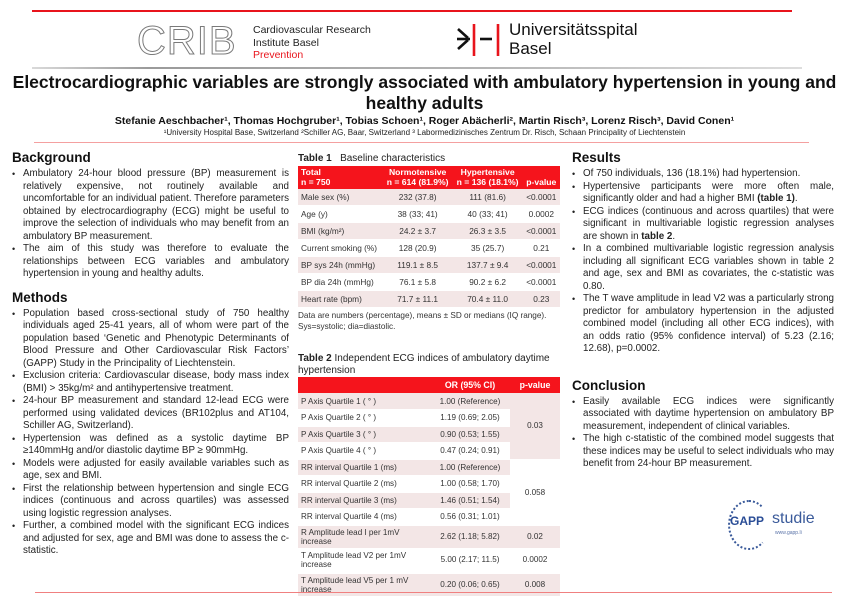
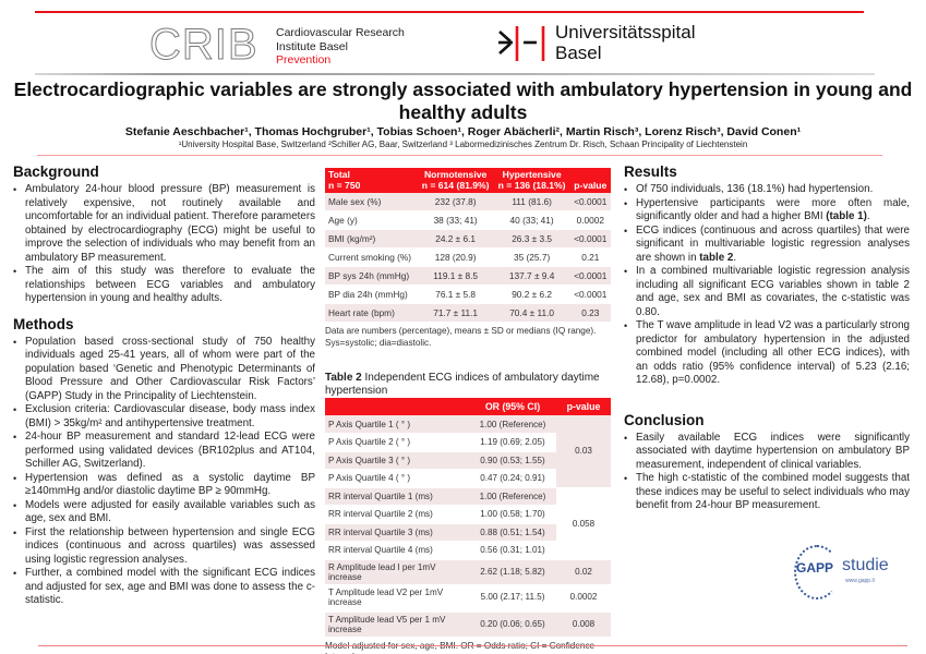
  CRIB
  Cardiovascular Research
  Institute Basel
  Prevention
  Universitätsspital
  Basel
  Electrocardiographic variables are strongly associated with ambulatory hypertension in young and healthy adults
  Stefanie Aeschbacher¹, Thomas Hochgruber¹, Tobias Schoen¹, Roger Abächerli², Martin Risch³, Lorenz Risch³, David Conen¹
  ¹University Hospital Base, Switzerland ²Schiller AG, Baar, Switzerland ³ Labormedizinisches Zentrum Dr. Risch, Schaan Principality of Liechtenstein
  Background
  Ambulatory 24-hour blood pressure (BP) measurement is relatively expensive, not routinely available and uncomfortable for an individual patient. Therefore parameters obtained by electrocardiography (ECG) might be useful to improve the selection of individuals who may benefit from an ambulatory BP measurement.
  The aim of this study was therefore to evaluate the relationships between ECG variables and ambulatory hypertension in young and healthy adults.
  Methods
  Population based cross-sectional study of 750 healthy individuals aged 25-41 years, all of whom were part of the population based ‘Genetic and Phenotypic Determinants of Blood Pressure and Other Cardiovascular Risk Factors’ (GAPP) Study in the Principality of Liechtenstein.
  Exclusion criteria: Cardiovascular disease, body mass index (BMI) > 35kg/m² and antihypertensive treatment.
  24-hour BP measurement and standard 12-lead ECG were performed using validated devices (BR102plus and AT104, Schiller AG, Switzerland).
  Hypertension was defined as a systolic daytime BP ≥140mmHg and/or diastolic daytime BP ≥ 90mmHg.
  Models were adjusted for easily available variables such as age, sex and BMI.
  First the relationship between hypertension and single ECG indices (continuous and across quartiles) was assessed using logistic regression analyses.
  Further, a combined model with the significant ECG indices and adjusted for sex, age and BMI was done to assess the c-statistic.
- Table 1 Baseline characteristics
  Totaln = 750	Normotensiven = 614 (81.9%)	Hypertensiven = 136 (18.1%)	p-value
  Male sex (%)	232 (37.8)	111 (81.6)	<0.0001
  Age (y)	38 (33; 41)	40 (33; 41)	0.0002
- BMI (kg/m²)	24.2 ± 3.7	26.3 ± 3.5	<0.0001
+ BMI (kg/m²)	24.2 ± 6.1	26.3 ± 3.5	<0.0001
  Current smoking (%)	128 (20.9)	35 (25.7)	0.21
  BP sys 24h (mmHg)	119.1 ± 8.5	137.7 ± 9.4	<0.0001
  BP dia 24h (mmHg)	76.1 ± 5.8	90.2 ± 6.2	<0.0001
  Heart rate (bpm)	71.7 ± 11.1	70.4 ± 11.0	0.23
  Data are numbers (percentage), means ± SD or medians (IQ range). Sys=systolic; dia=diastolic.
  Table 2 Independent ECG indices of ambulatory daytime hypertension
  	OR (95% CI)	p-value
  P Axis Quartile 1 ( ° )	1.00 (Reference)	0.03
  P Axis Quartile 2 ( ° )	1.19 (0.69; 2.05)
  P Axis Quartile 3 ( ° )	0.90 (0.53; 1.55)
  P Axis Quartile 4 ( ° )	0.47 (0.24; 0.91)
  RR interval Quartile 1 (ms)	1.00 (Reference)	0.058
  RR interval Quartile 2 (ms)	1.00 (0.58; 1.70)
- RR interval Quartile 3 (ms)	1.46 (0.51; 1.54)
+ RR interval Quartile 3 (ms)	0.88 (0.51; 1.54)
  RR interval Quartile 4 (ms)	0.56 (0.31; 1.01)
  R Amplitude lead I per 1mV increase	2.62 (1.18; 5.82)	0.02
  T Amplitude lead V2 per 1mV increase	5.00 (2.17; 11.5)	0.0002
  T Amplitude lead V5 per 1 mV increase	0.20 (0.06; 0.65)	0.008
  Results
  Of 750 individuals, 136 (18.1%) had hypertension.
  Hypertensive participants were more often male, significantly older and had a higher BMI (table 1).
  ECG indices (continuous and across quartiles) that were significant in multivariable logistic regression analyses are shown in table 2.
  In a combined multivariable logistic regression analysis including all significant ECG variables shown in table 2 and age, sex and BMI as covariates, the c-statistic was 0.80.
  The T wave amplitude in lead V2 was a particularly strong predictor for ambulatory hypertension in the adjusted combined model (including all other ECG indices), with an odds ratio (95% confidence interval) of 5.23 (2.16; 12.68), p=0.0002.
  Conclusion
  Easily available ECG indices were significantly associated with daytime hypertension on ambulatory BP measurement, independent of clinical variables.
  The high c-statistic of the combined model suggests that these indices may be useful to select individuals who may benefit from 24-hour BP measurement.
  GAPP
  studie
